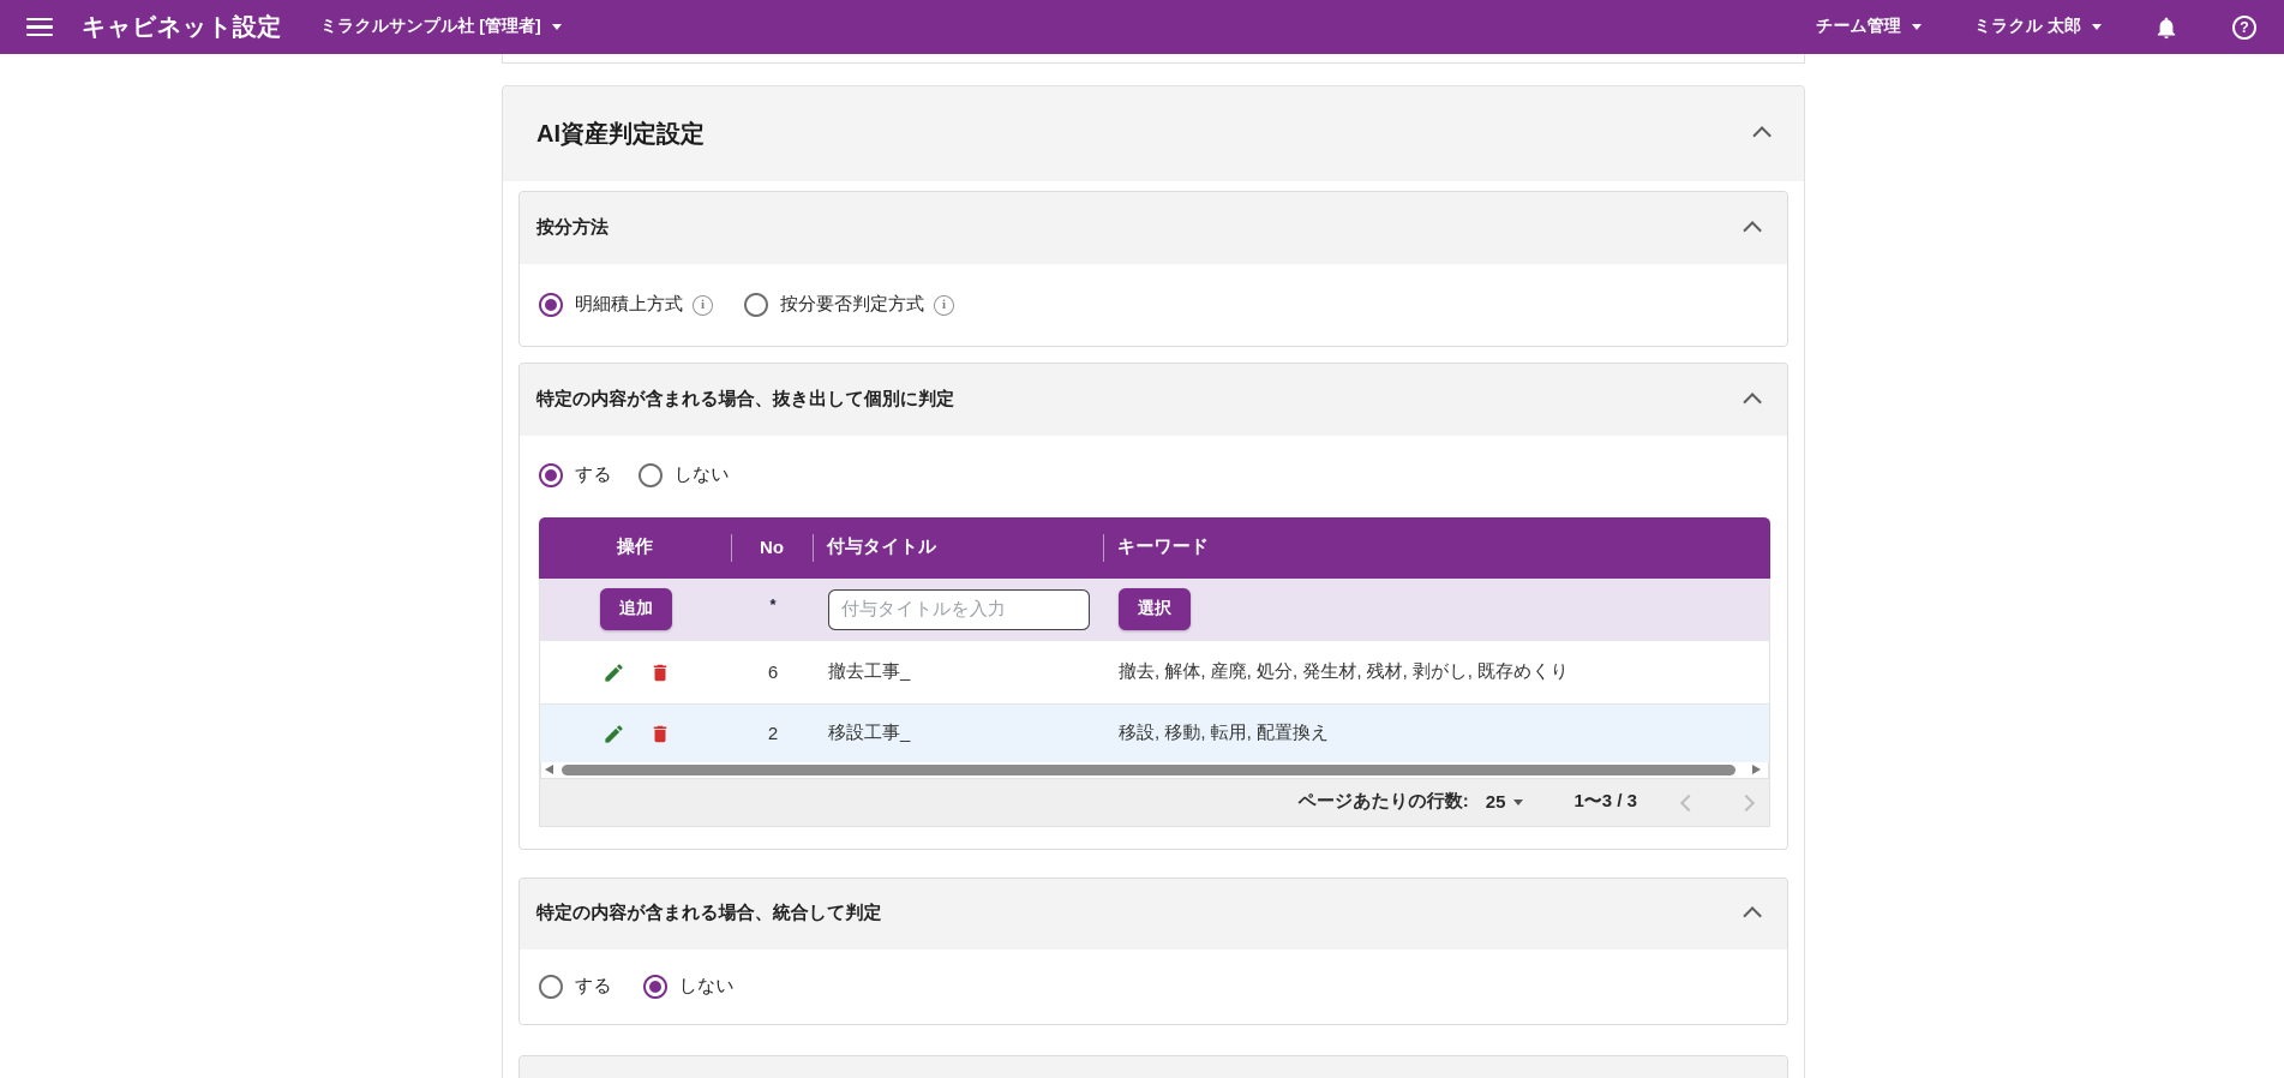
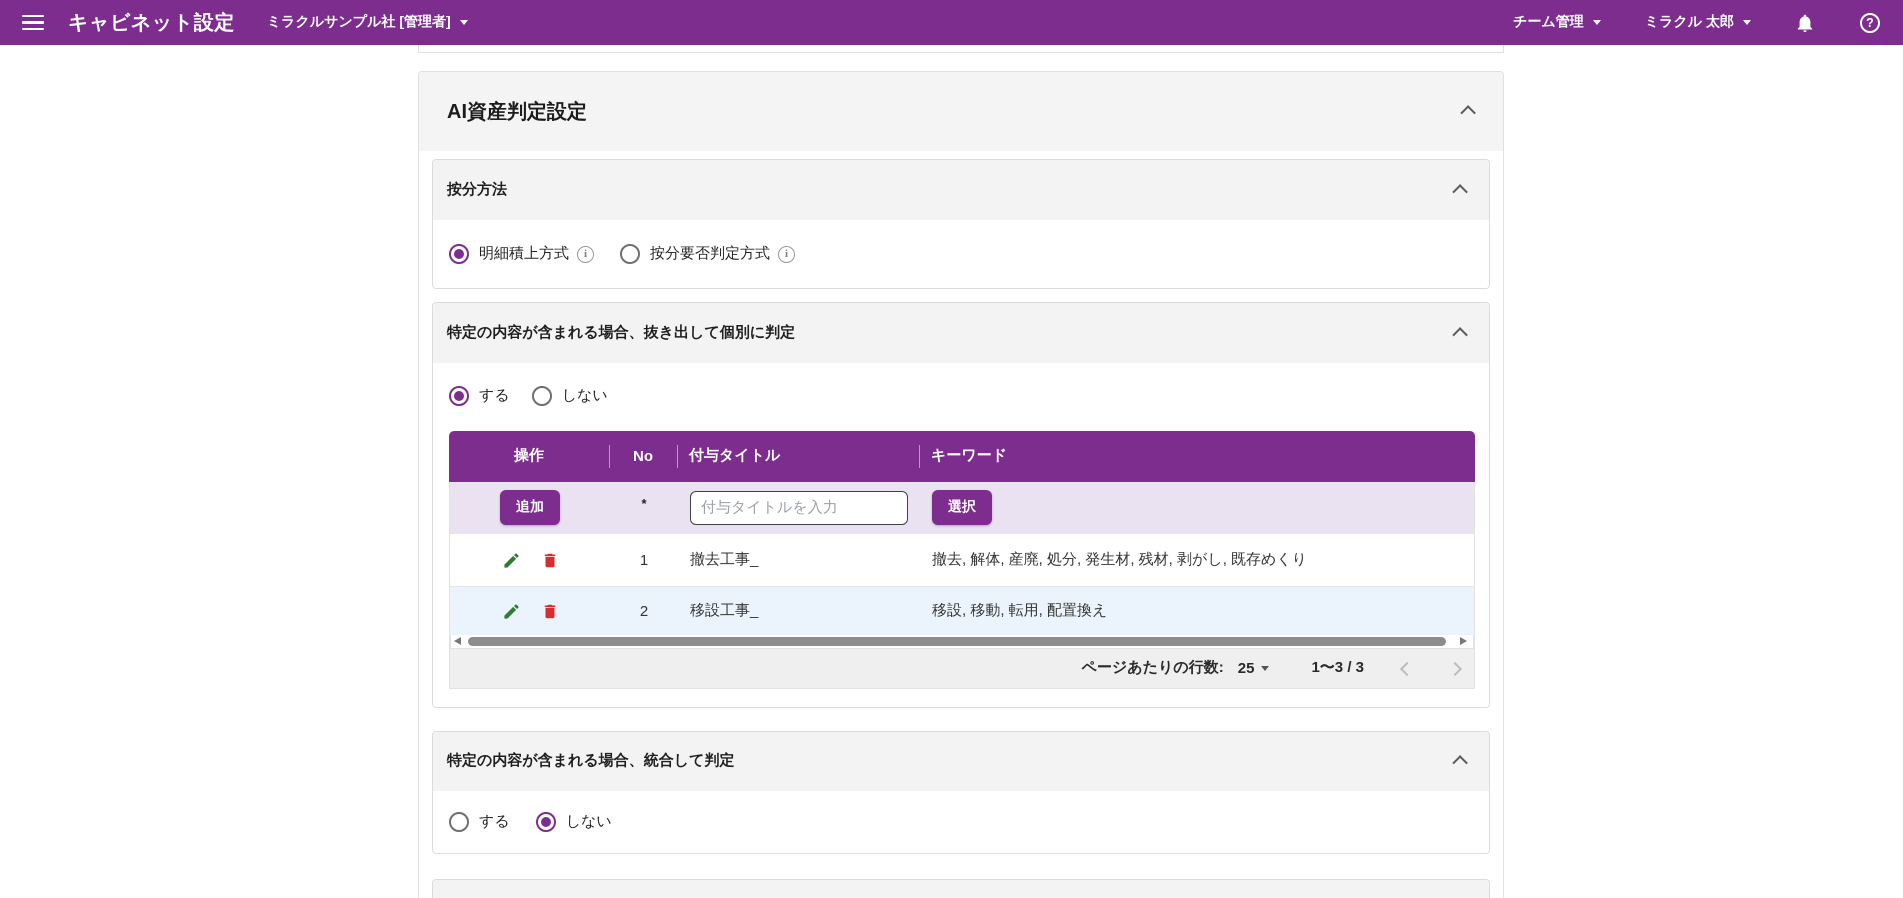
  キャビネット設定
  ミラクルサンプル社 [管理者]
  チーム管理
  ミラクル 太郎
  ?
  AI資産判定設定
  按分方法
  明細積上方式
  按分要否判定方式
  特定の内容が含まれる場合、抜き出して個別に判定
  する
  しない
  操作
  No
  付与タイトル
  キーワード
  追加
  *
  付与タイトルを入力
  選択
- 6
+ 1
  撤去工事_
  撤去, 解体, 産廃, 処分, 発生材, 残材, 剥がし, 既存めくり
  2
  移設工事_
  移設, 移動, 転用, 配置換え
  ページあたりの行数:
  25
  1〜3 / 3
  特定の内容が含まれる場合、統合して判定
  する
  しない
